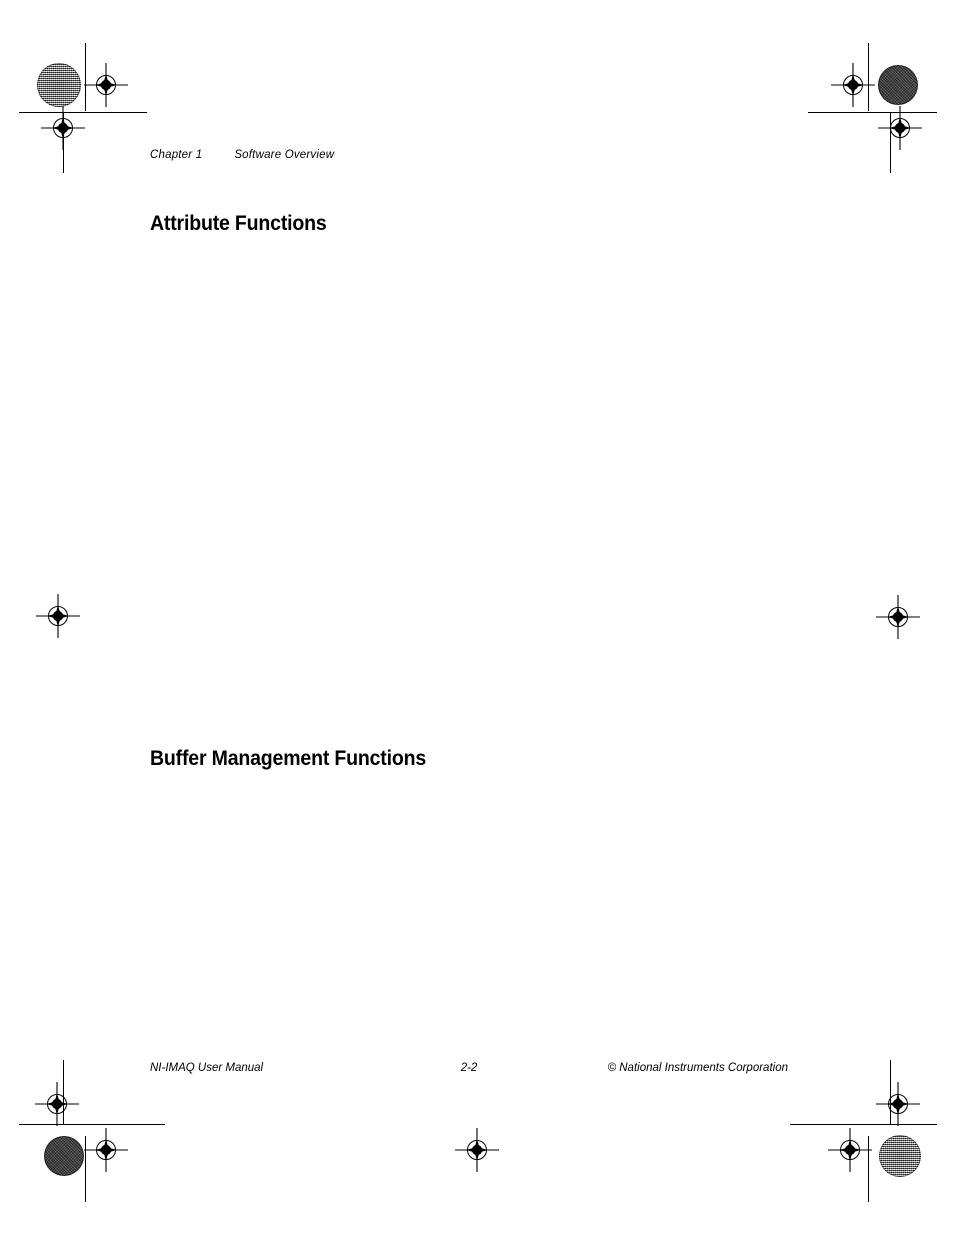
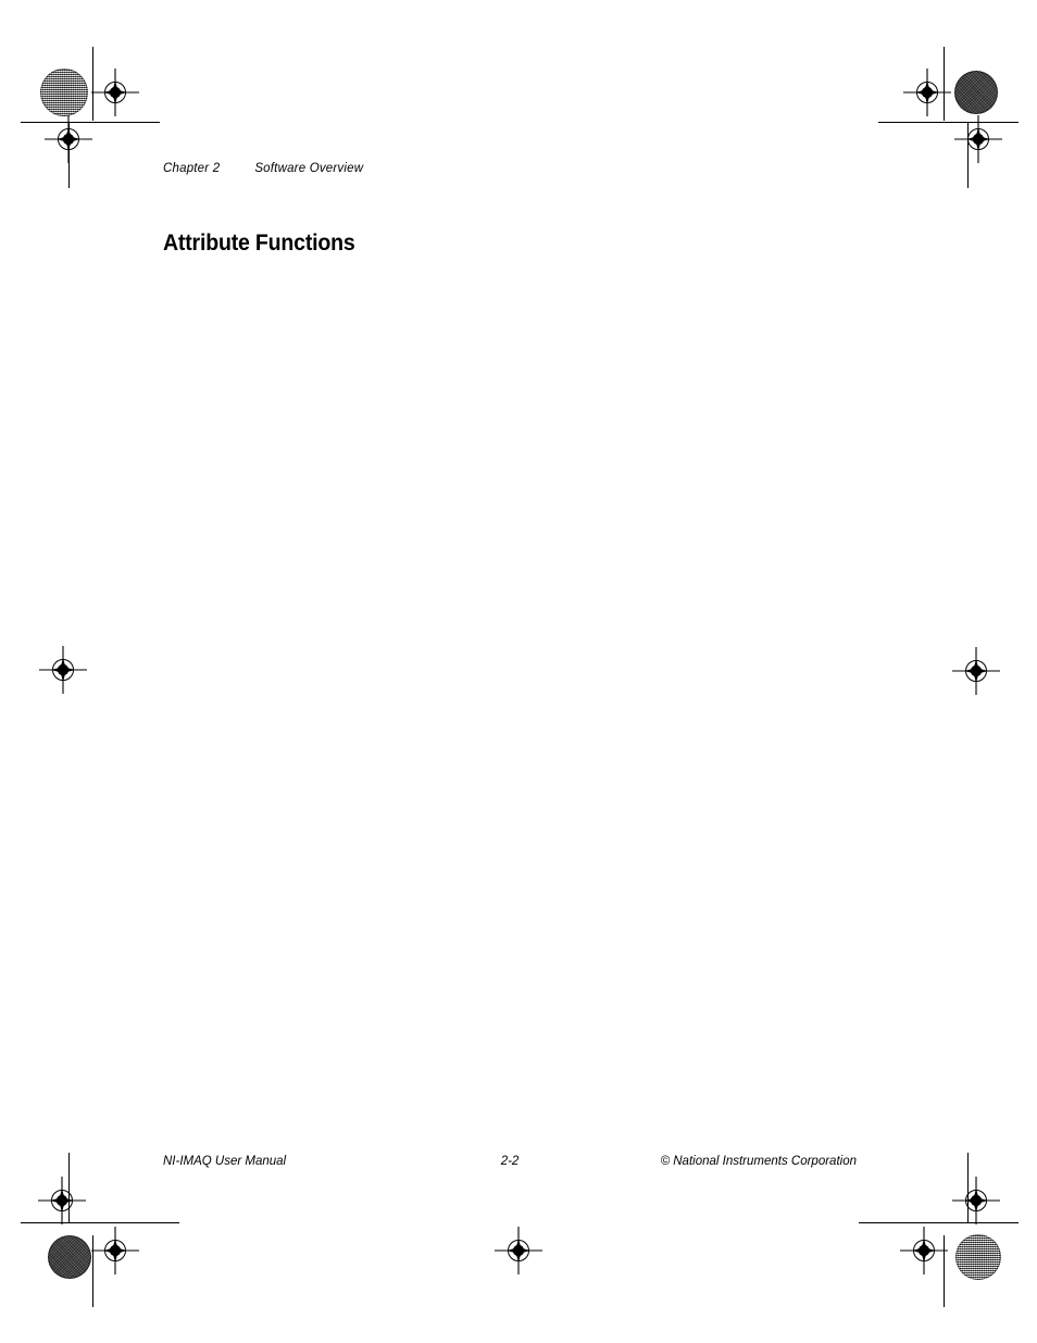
- Chapter 1 Software Overview
+ Chapter 2 Software Overview
  Attribute Functions
- Buffer Management Functions
  NI-IMAQ User Manual
  2-2
  © National Instruments Corporation
